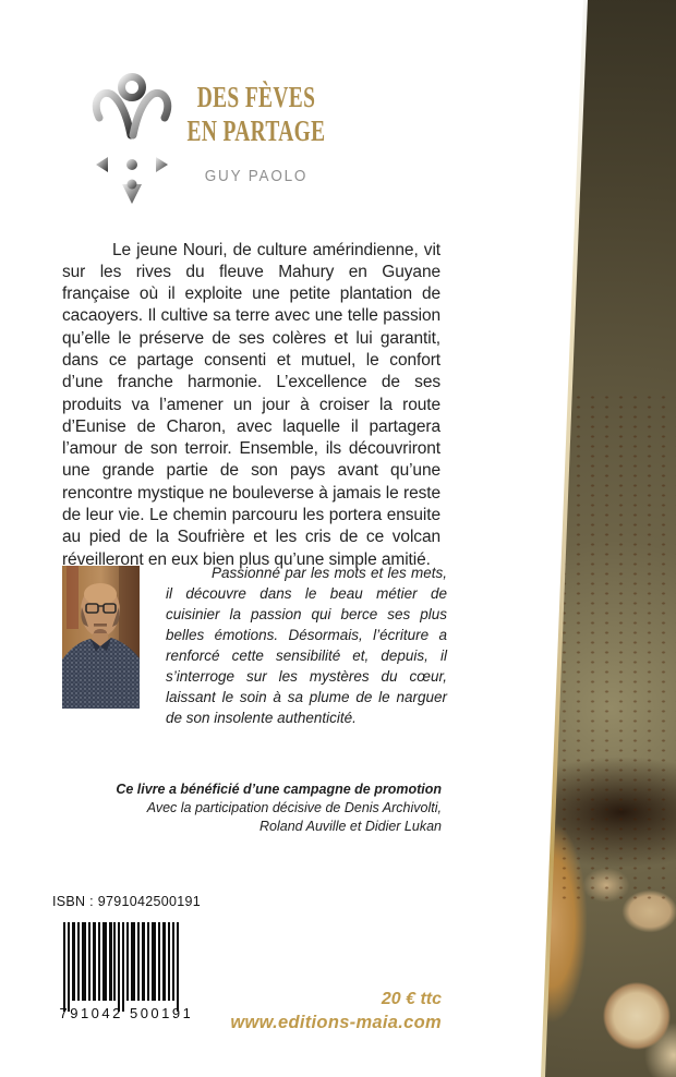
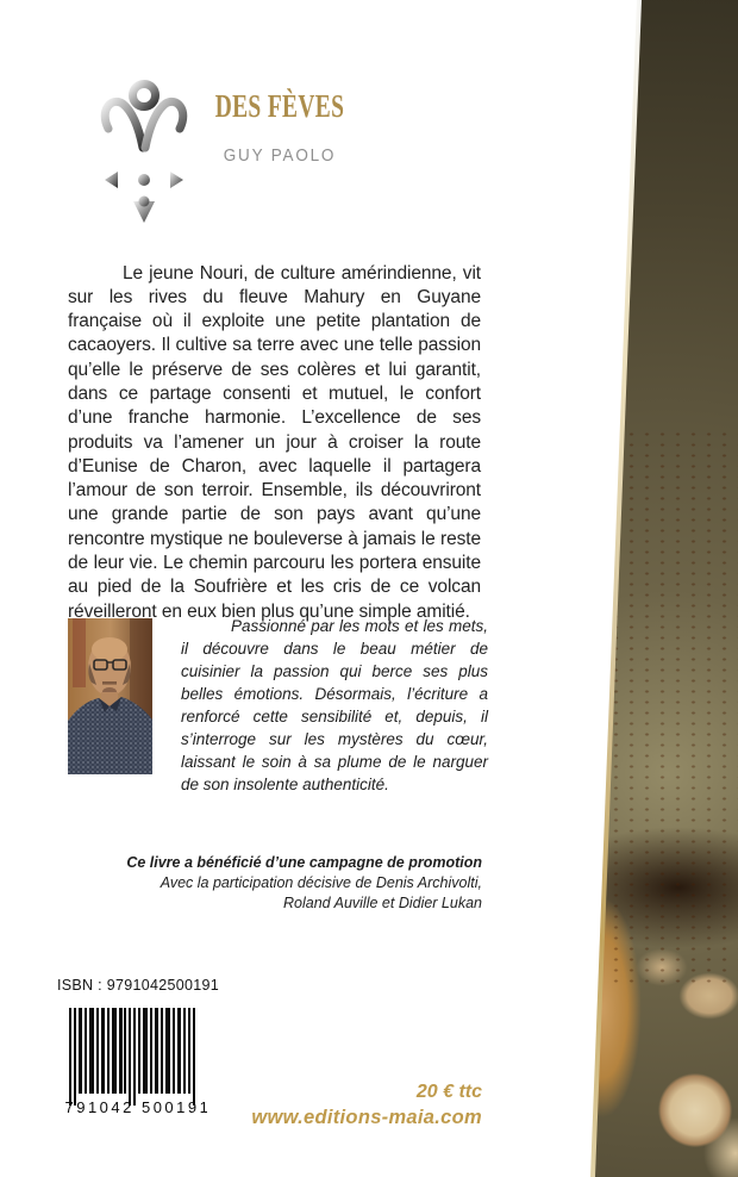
  DES FÈVES
- EN PARTAGE
  GUY PAOLO
  Le jeune Nouri, de culture amérindienne, vit sur les rives du fleuve Mahury en Guyane française où il exploite une petite plantation de cacaoyers. Il cultive sa terre avec une telle passion qu’elle le préserve de ses colères et lui garantit, dans ce partage consenti et mutuel, le confort d’une franche harmonie. L’excellence de ses produits va l’amener un jour à croiser la route d’Eunise de Charon, avec laquelle il partagera l’amour de son terroir. Ensemble, ils découvriront une grande partie de son pays avant qu’une rencontre mystique ne bouleverse à jamais le reste de leur vie. Le chemin parcouru les portera ensuite au pied de la Soufrière et les cris de ce volcan réveilleront en eux bien plus qu’une simple amitié.
  Passionné par les mots et les mets, il découvre dans le beau métier de cuisinier la passion qui berce ses plus belles émotions. Désormais, l’écriture a renforcé cette sensibilité et, depuis, il s’interroge sur les mystères du cœur, laissant le soin à sa plume de le narguer de son insolente authenticité.
  Ce livre a bénéficié d’une campagne de promotion
  Avec la participation décisive de Denis Archivolti,
  Roland Auville et Didier Lukan
  ISBN : 9791042500191
  791042 500191
  20 € ttc
  www.editions-maia.com
